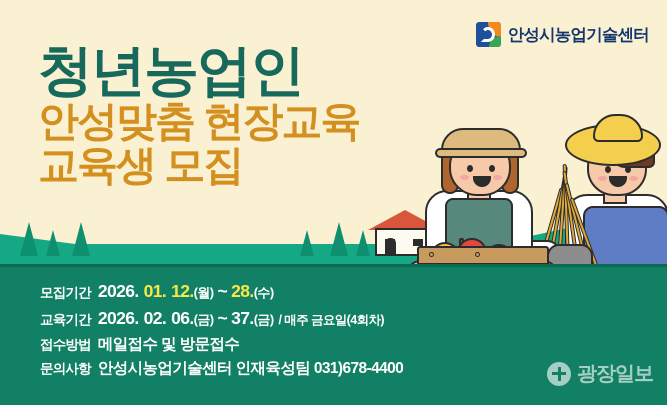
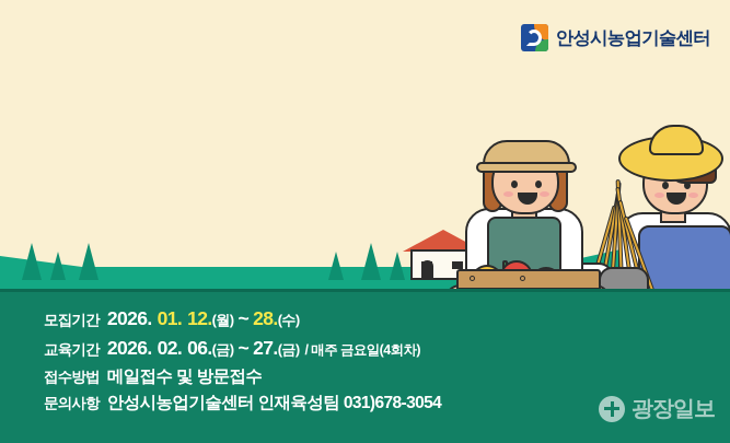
  안성시농업기술센터
- 청년농업인
- 안성맞춤 현장교육
- 교육생 모집
  모집기간
  2026.
  01.
  12.
  (월)
  ~
  28.
  (수)
  교육기간
  2026.
  02.
  06.
  (금)
  ~
- 37.
+ 27.
  (금)
  / 매주 금요일(4회차)
  접수방법
  메일접수 및 방문접수
  문의사항
- 안성시농업기술센터 인재육성팀 031)678-4400
+ 안성시농업기술센터 인재육성팀 031)678-3054
  광장일보
